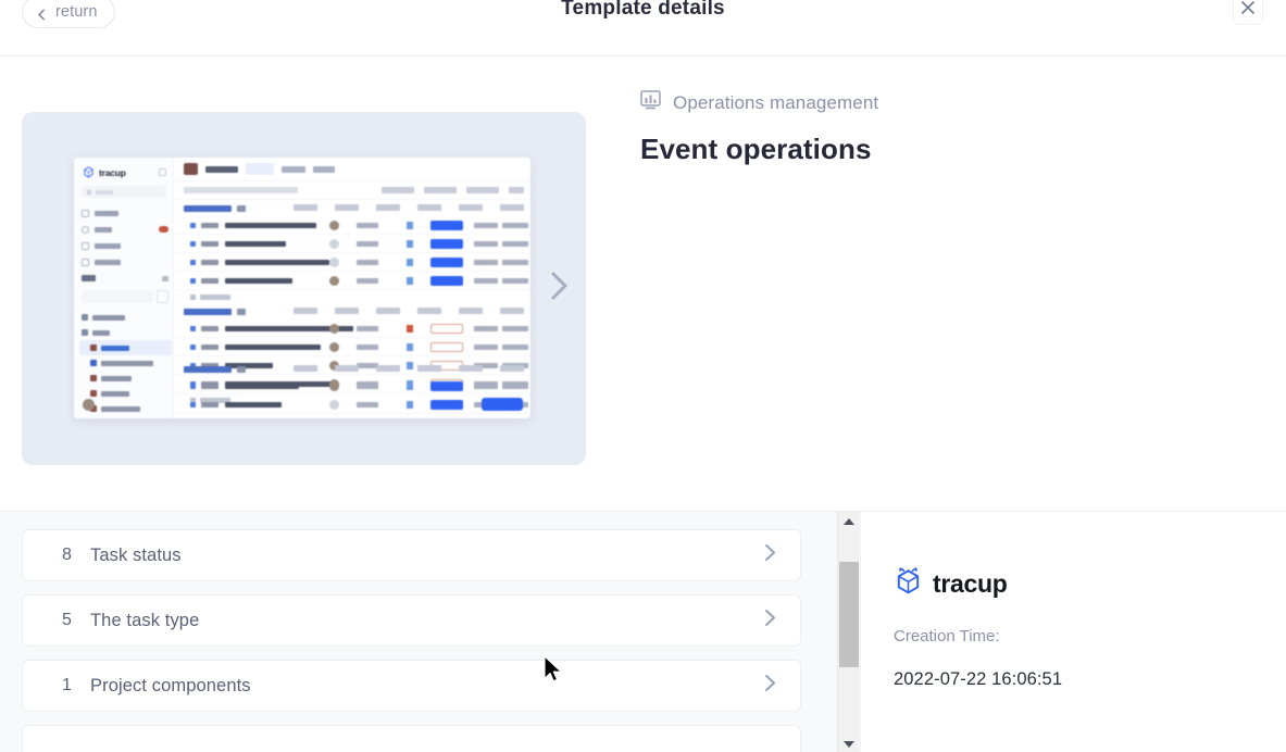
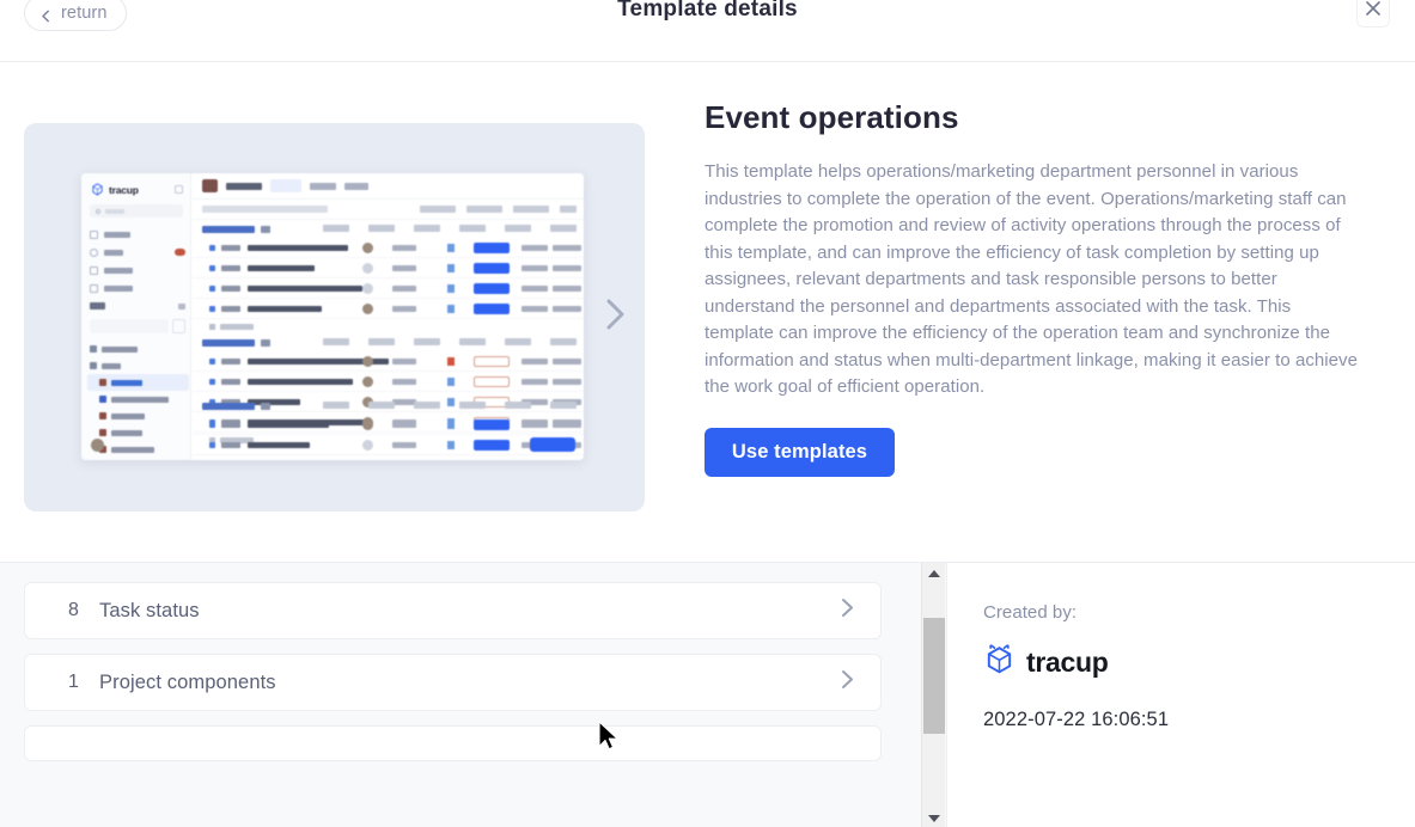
  return
  Template details
  tracup
- Operations management
  Event operations
+ This template helps operations/marketing department personnel in various industries to complete the operation of the event. Operations/marketing staff can complete the promotion and review of activity operations through the process of this template, and can improve the efficiency of task completion by setting up assignees, relevant departments and task responsible persons to better understand the personnel and departments associated with the task. This template can improve the efficiency of the operation team and synchronize the information and status when multi-department linkage, making it easier to achieve the work goal of efficient operation.
+ Use templates
  8
  Task status
- 5
- The task type
  1
  Project components
+ Created by:
  tracup
- Creation Time:
  2022-07-22 16:06:51
